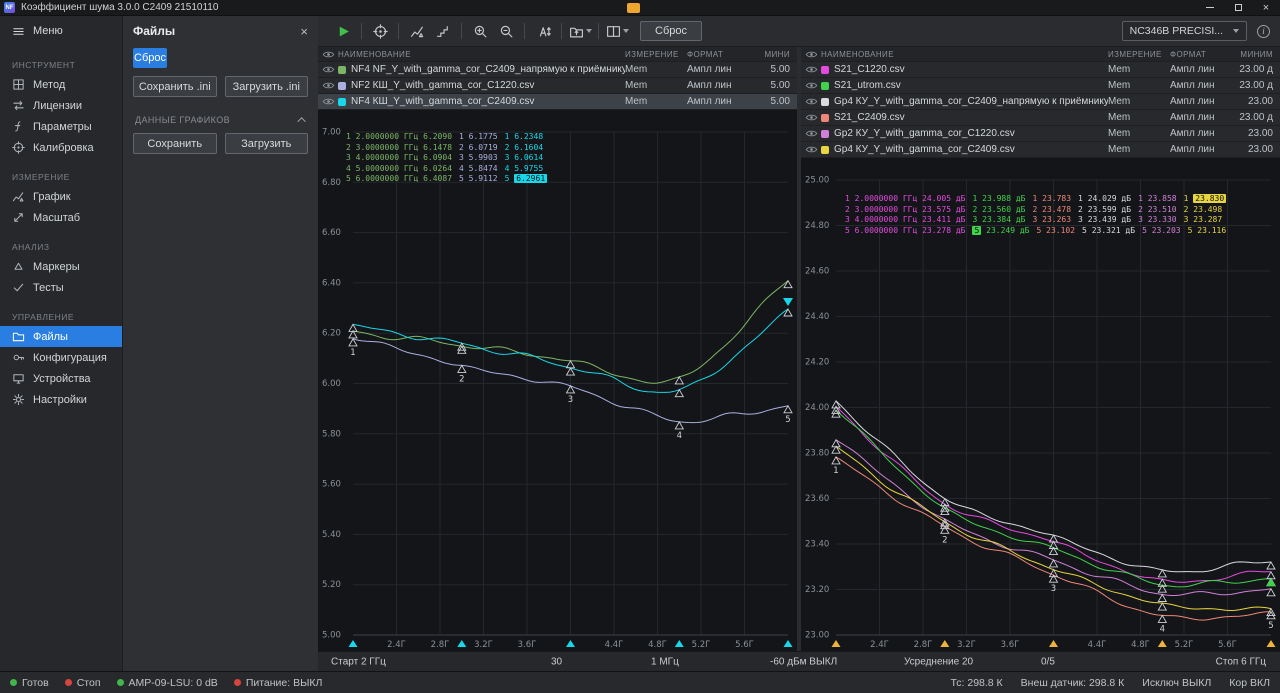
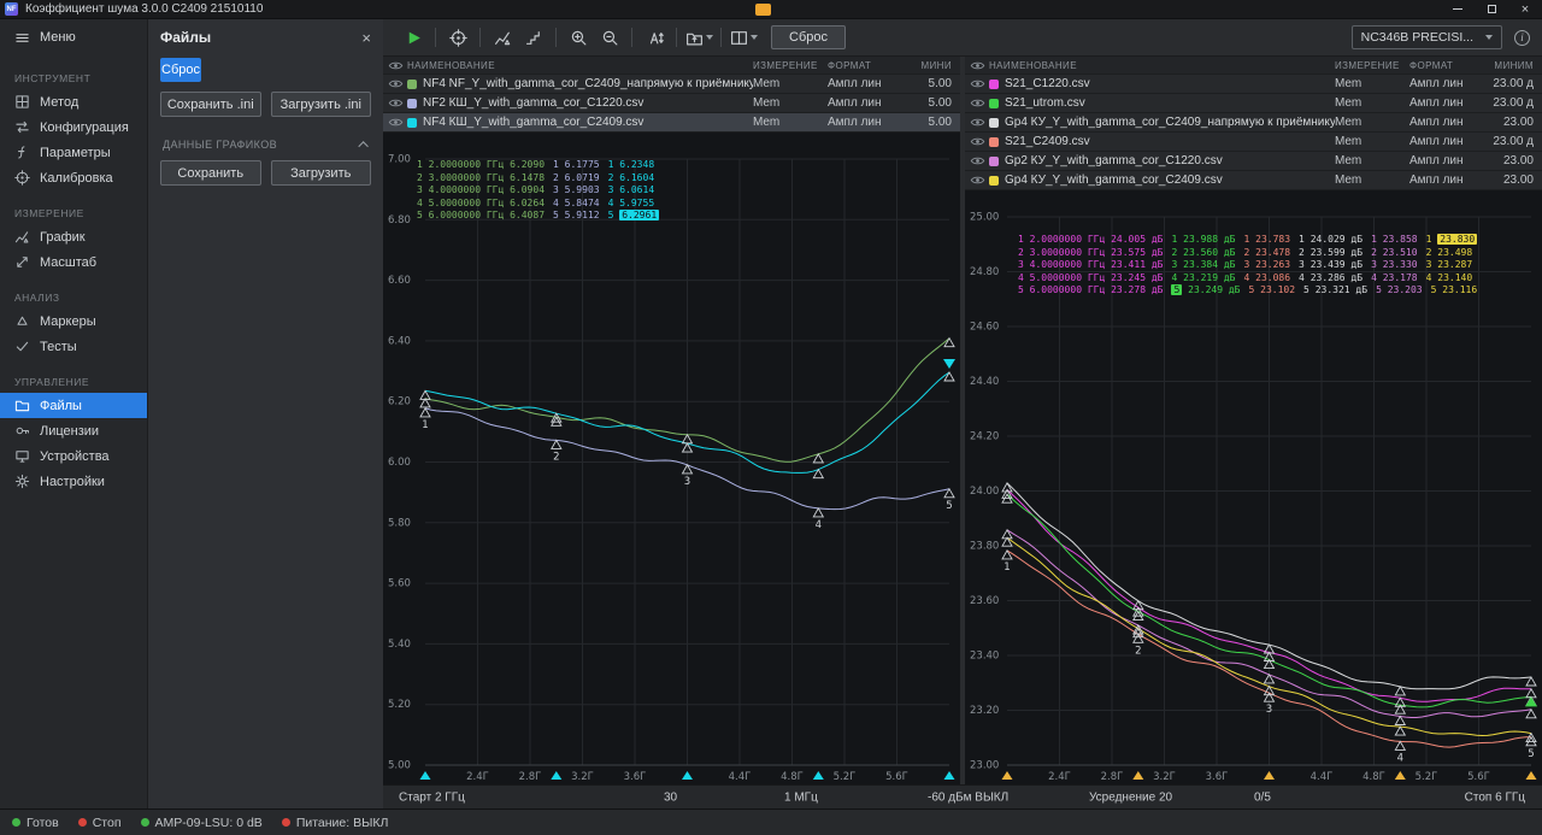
  Коэффициент шума 3.0.0 C2409 21510110
  ×
  Меню
  ИНСТРУМЕНТ
  Метод
- Лицензии
+ Конфигурация
  Параметры
  Калибровка
  ИЗМЕРЕНИЕ
  График
  Масштаб
  АНАЛИЗ
  Маркеры
  Тесты
  УПРАВЛЕНИЕ
  Файлы
- Конфигурация
+ Лицензии
  Устройства
  Настройки
  Файлы
  ×
  Сброс
  Сохранить .ini
  Загрузить .ini
  ДАННЫЕ ГРАФИКОВ
  Сохранить
  Загрузить
  Сброс
  NC346B PRECISI...
  i
  НАИМЕНОВАНИЕ
  ИЗМЕРЕНИЕ
  ФОРМАТ
  МИНИ
  NF4 NF_Y_with_gamma_cor_C2409_напрямую к приёмнику
  Mem
  Ампл лин
  5.00
  NF2 КШ_Y_with_gamma_cor_C1220.csv
  Mem
  Ампл лин
  5.00
  NF4 КШ_Y_with_gamma_cor_C2409.csv
  Mem
  Ампл лин
  5.00
  7.00
  6.80
  6.60
  6.40
  6.20
  6.00
  5.80
  5.60
  5.40
  5.20
  5.00
  2.4Г
  2.8Г
  3.2Г
  3.6Г
  4.4Г
  4.8Г
  5.2Г
  5.6Г
  1
  2
  3
  4
  5
  1 2.0000000 ГГц 6.2090 1 6.1775 1 6.2348
  2 3.0000000 ГГц 6.1478 2 6.0719 2 6.1604
  3 4.0000000 ГГц 6.0904 3 5.9903 3 6.0614
  4 5.0000000 ГГц 6.0264 4 5.8474 4 5.9755
  5 6.0000000 ГГц 6.4087 5 5.9112 5 6.2961
  НАИМЕНОВАНИЕ
  ИЗМЕРЕНИЕ
  ФОРМАТ
  МИНИМ
  S21_C1220.csv
  Mem
  Ампл лин
  23.00 д
  S21_utrom.csv
  Mem
  Ампл лин
  23.00 д
  Gp4 КУ_Y_with_gamma_cor_C2409_напрямую к приёмнику
  Mem
  Ампл лин
  23.00
  S21_C2409.csv
  Mem
  Ампл лин
  23.00 д
  Gp2 КУ_Y_with_gamma_cor_C1220.csv
  Mem
  Ампл лин
  23.00
  Gp4 КУ_Y_with_gamma_cor_C2409.csv
  Mem
  Ампл лин
  23.00
  25.00
  24.80
  24.60
  24.40
  24.20
  24.00
  23.80
  23.60
  23.40
  23.20
  23.00
  2.4Г
  2.8Г
  3.2Г
  3.6Г
  4.4Г
  4.8Г
  5.2Г
  5.6Г
  1
  2
  3
  4
  5
  1 2.0000000 ГГц 24.005 дБ 1 23.988 дБ 1 23.783 1 24.029 дБ 1 23.858 1 23.830
  2 3.0000000 ГГц 23.575 дБ 2 23.560 дБ 2 23.478 2 23.599 дБ 2 23.510 2 23.498
  3 4.0000000 ГГц 23.411 дБ 3 23.384 дБ 3 23.263 3 23.439 дБ 3 23.330 3 23.287
+ 4 5.0000000 ГГц 23.245 дБ 4 23.219 дБ 4 23.086 4 23.286 дБ 4 23.178 4 23.140
  5 6.0000000 ГГц 23.278 дБ 5 23.249 дБ 5 23.102 5 23.321 дБ 5 23.203 5 23.116
  Старт 2 ГГц
  30
  1 МГц
  -60 дБм ВЫКЛ
  Усреднение 20
  0/5
  Стоп 6 ГГц
  Готов
  Стоп
  AMP-09-LSU: 0 dB
  Питание: ВЫКЛ
- Тс: 298.8 К
- Внеш датчик: 298.8 К
- Исключ ВЫКЛ
- Кор ВКЛ
